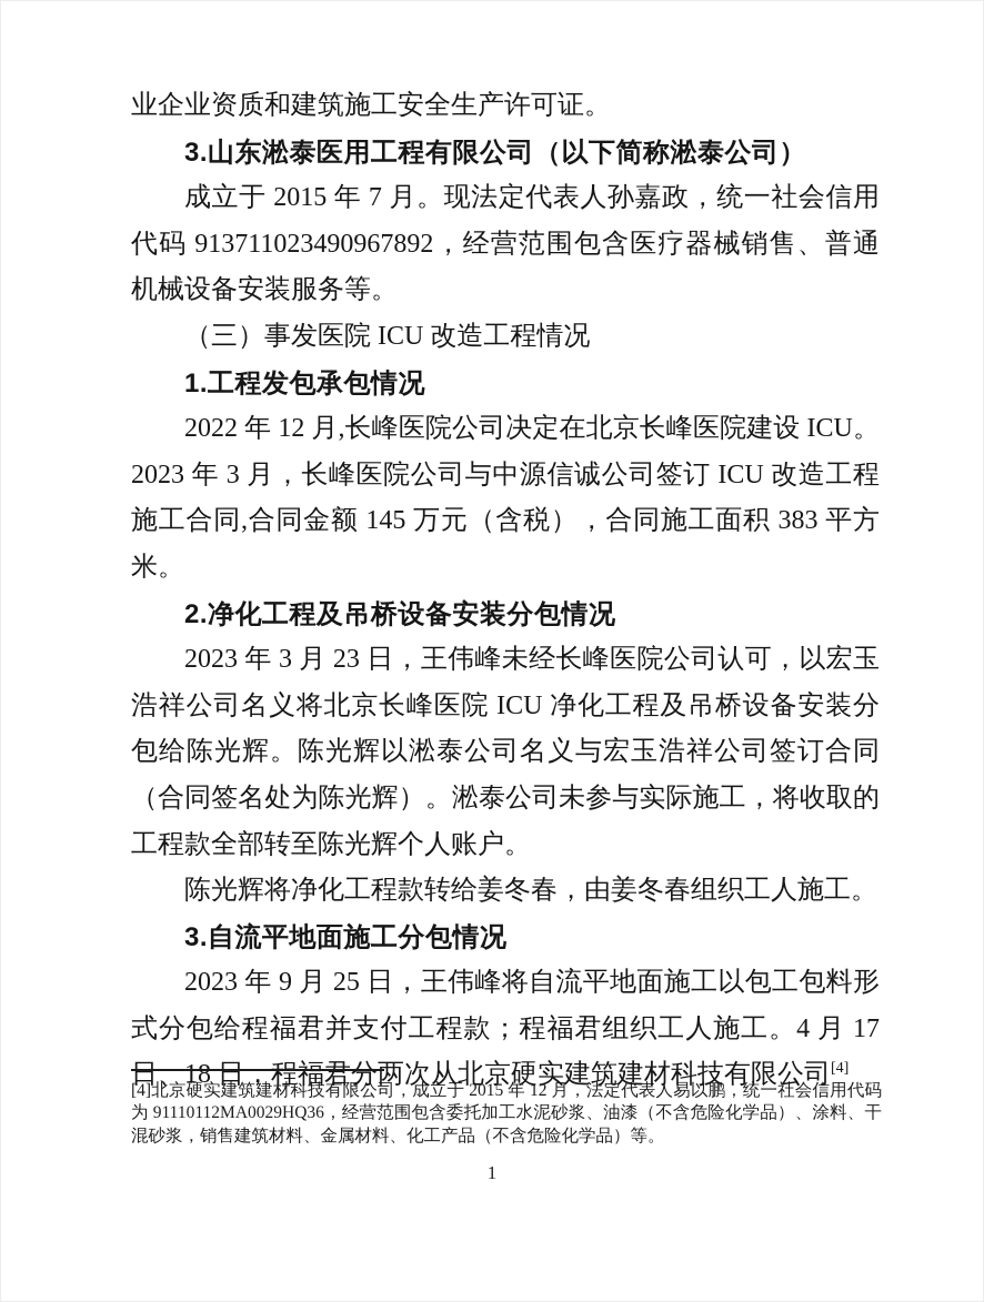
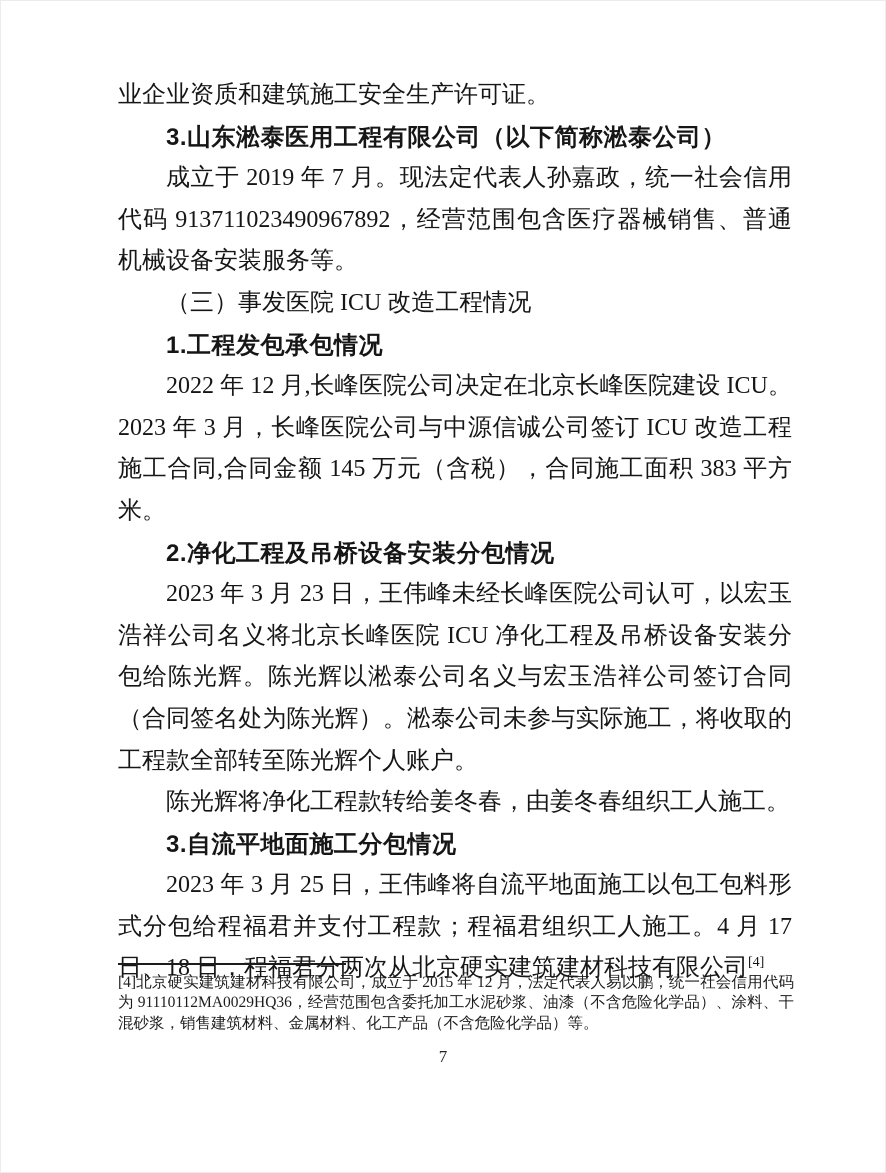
  业企业资质和建筑施工安全生产许可证。
  3.山东淞泰医用工程有限公司（以下简称淞泰公司）
- 成立于 2015 年 7 月。现法定代表人孙嘉政，统一社会信用代码 913711023490967892，经营范围包含医疗器械销售、普通机械设备安装服务等。
+ 成立于 2019 年 7 月。现法定代表人孙嘉政，统一社会信用代码 913711023490967892，经营范围包含医疗器械销售、普通机械设备安装服务等。
  （三）事发医院 ICU 改造工程情况
  1.工程发包承包情况
  2022 年 12 月,长峰医院公司决定在北京长峰医院建设 ICU。2023 年 3 月，长峰医院公司与中源信诚公司签订 ICU 改造工程施工合同,合同金额 145 万元（含税），合同施工面积 383 平方米。
  2.净化工程及吊桥设备安装分包情况
  2023 年 3 月 23 日，王伟峰未经长峰医院公司认可，以宏玉浩祥公司名义将北京长峰医院 ICU 净化工程及吊桥设备安装分包给陈光辉。陈光辉以淞泰公司名义与宏玉浩祥公司签订合同（合同签名处为陈光辉）。淞泰公司未参与实际施工，将收取的工程款全部转至陈光辉个人账户。
  陈光辉将净化工程款转给姜冬春，由姜冬春组织工人施工。
  3.自流平地面施工分包情况
- 2023 年 9 月 25 日，王伟峰将自流平地面施工以包工包料形式分包给程福君并支付工程款；程福君组织工人施工。4 月 17 日、18 日，程福君分两次从北京硬实建筑建材科技有限公司[4]
+ 2023 年 3 月 25 日，王伟峰将自流平地面施工以包工包料形式分包给程福君并支付工程款；程福君组织工人施工。4 月 17 日、18 日，程福君分两次从北京硬实建筑建材科技有限公司[4]
  [4]北京硬实建筑建材科技有限公司，成立于 2015 年 12 月，法定代表人易以鹏，统一社会信用代码为 91110112MA0029HQ36，经营范围包含委托加工水泥砂浆、油漆（不含危险化学品）、涂料、干混砂浆，销售建筑材料、金属材料、化工产品（不含危险化学品）等。
- 1
+ 7
